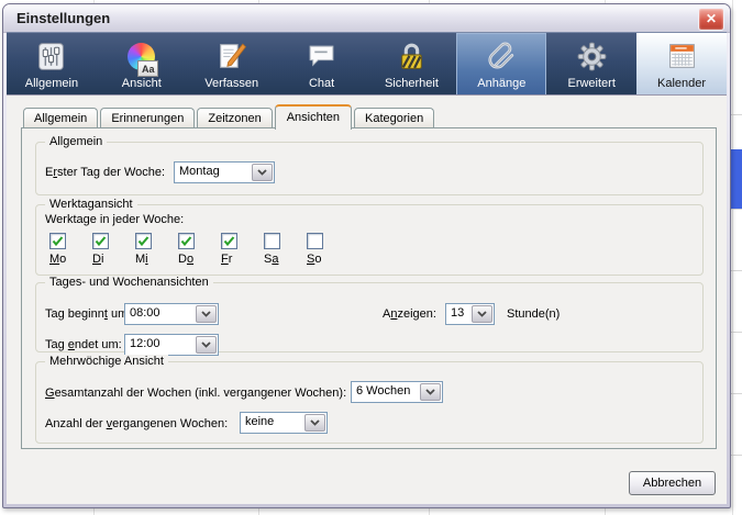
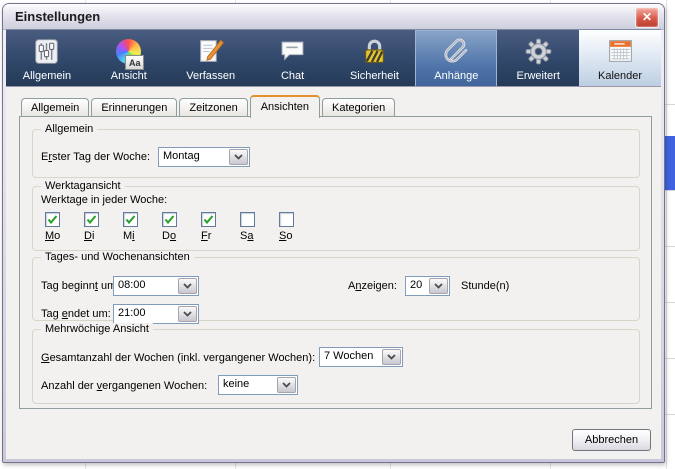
  Einstellungen
  ✕
  Allgemein
  Aa
  Ansicht
  Verfassen
  Chat
  Sicherheit
  Anhänge
  Erweitert
  Kalender
  Allgemein
  Erinnerungen
  Zeitzonen
  Ansichten
  Kategorien
  Allgemein
  Erster Tag der Woche:
  Montag
  Werktagansicht
  Werktage in jeder Woche:
  Mo
  Di
  Mi
  Do
  Fr
  Sa
  So
  Tages- und Wochenansichten
  Tag beginnt um
  08:00
  Anzeigen:
- 13
+ 20
  Stunde(n)
  Tag endet um:
- 12:00
+ 21:00
  Mehrwöchige Ansicht
  Gesamtanzahl der Wochen (inkl. vergangener Wochen):
- 6 Wochen
+ 7 Wochen
  Anzahl der vergangenen Wochen:
  keine
  Abbrechen
